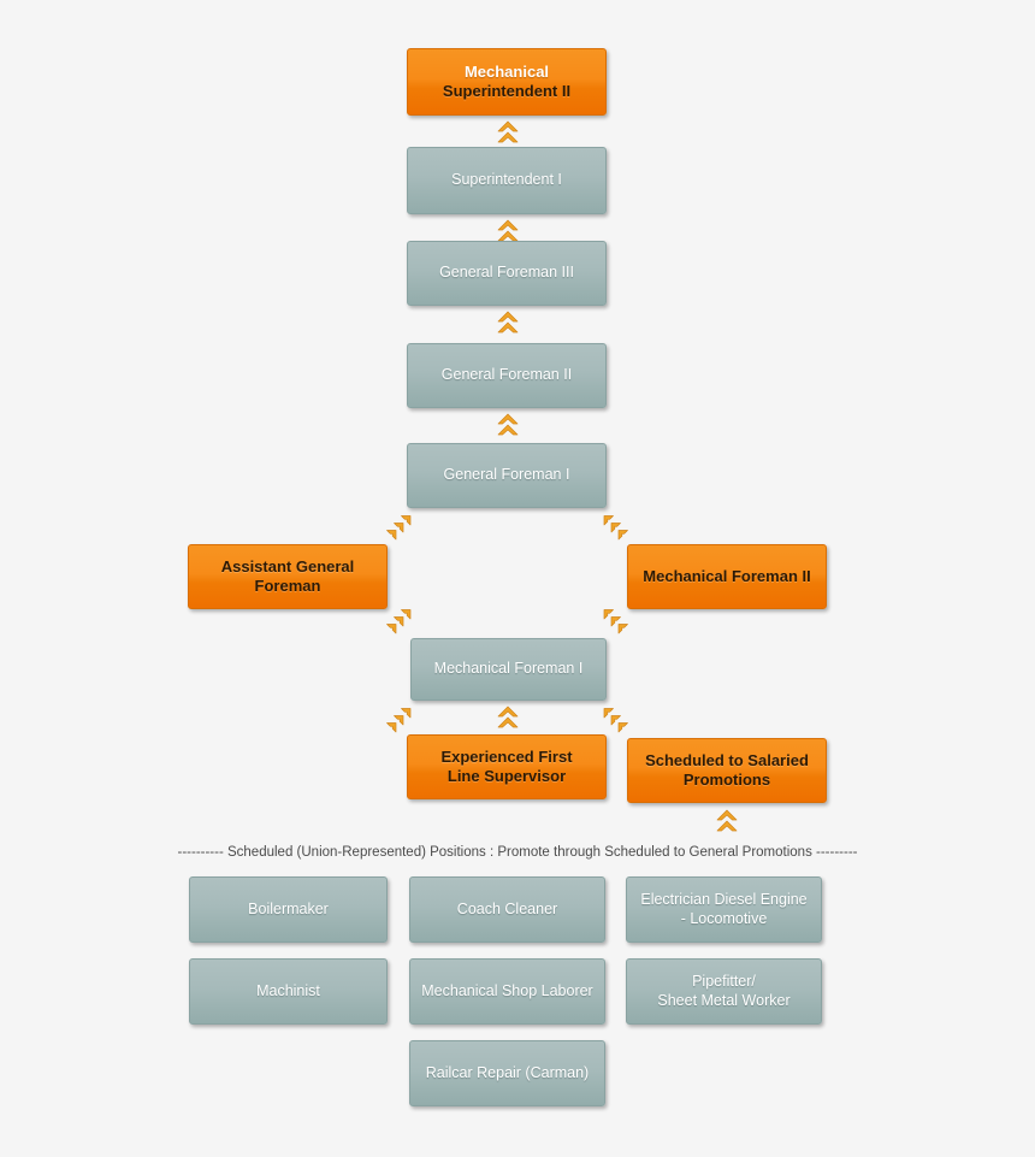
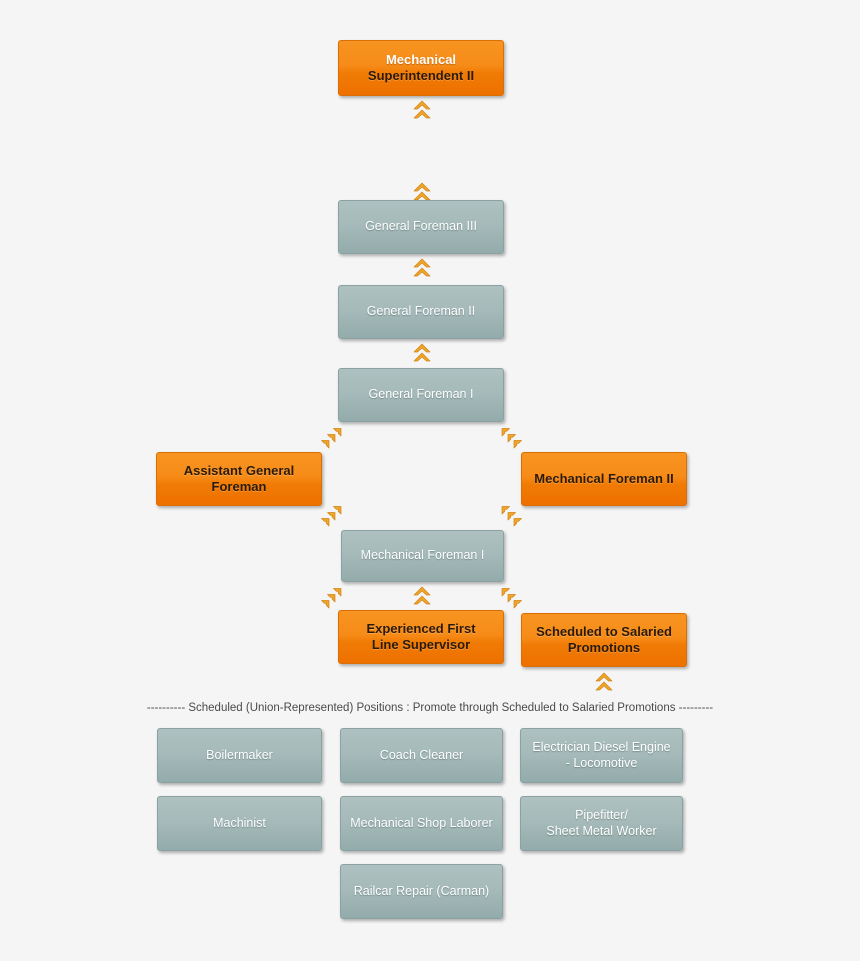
  Mechanical
  Superintendent II
- Superintendent I
  General Foreman III
  General Foreman II
  General Foreman I
  Assistant General
  Foreman
  Mechanical Foreman II
  Mechanical Foreman I
  Experienced First
  Line Supervisor
  Scheduled to Salaried
  Promotions
- ---------- Scheduled (Union-Represented) Positions : Promote through Scheduled to General Promotions ---------
+ ---------- Scheduled (Union-Represented) Positions : Promote through Scheduled to Salaried Promotions ---------
  Boilermaker
  Coach Cleaner
  Electrician Diesel Engine
  - Locomotive
  Machinist
  Mechanical Shop Laborer
  Pipefitter/
  Sheet Metal Worker
  Railcar Repair (Carman)
